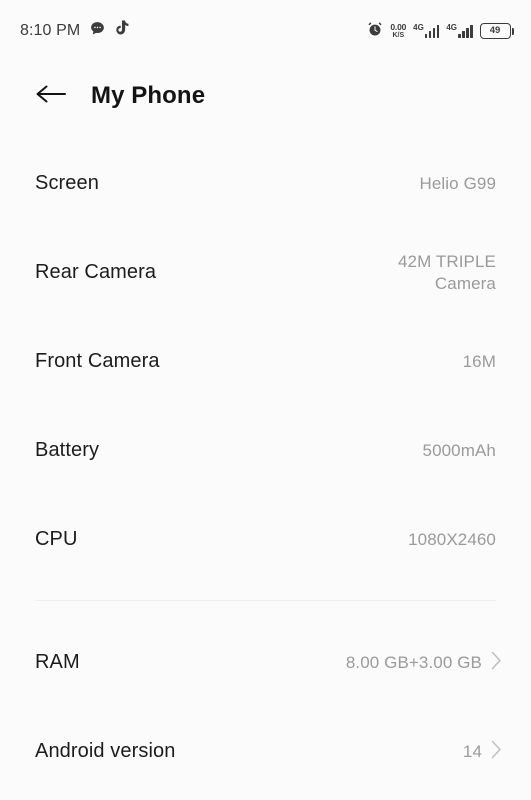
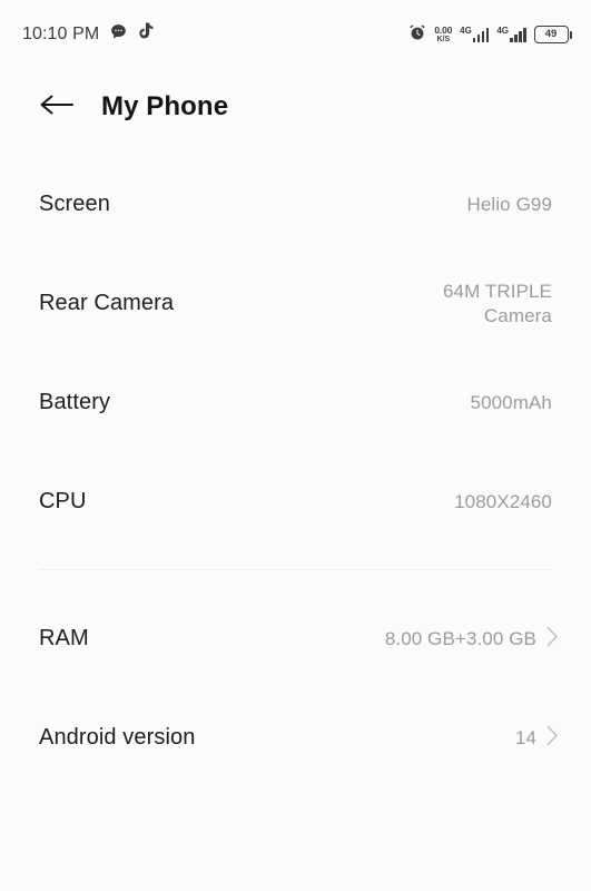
- 8:10 PM
+ 10:10 PM
  0.00
  4G
  4G
  49
  My Phone
  Screen
  Helio G99
  Rear Camera
- 42M TRIPLE Camera
+ 64M TRIPLE Camera
- Front Camera
- 16M
  Battery
  5000mAh
  CPU
  1080X2460
  RAM
  8.00 GB+3.00 GB
  Android version
  14
